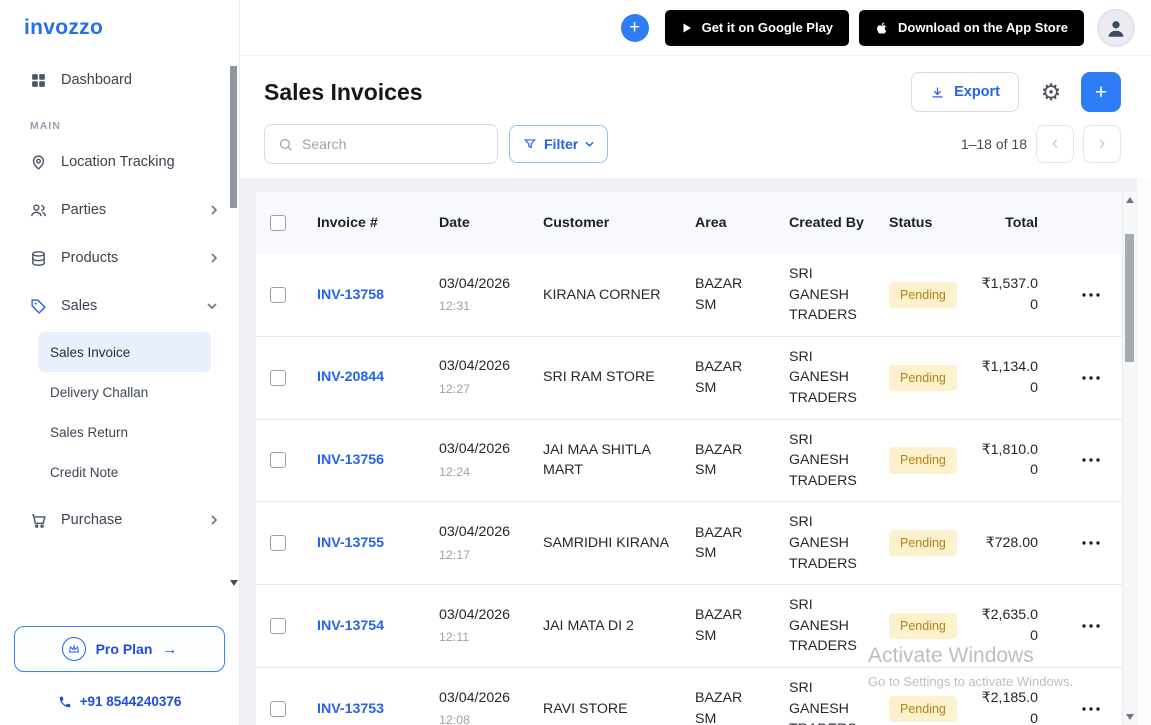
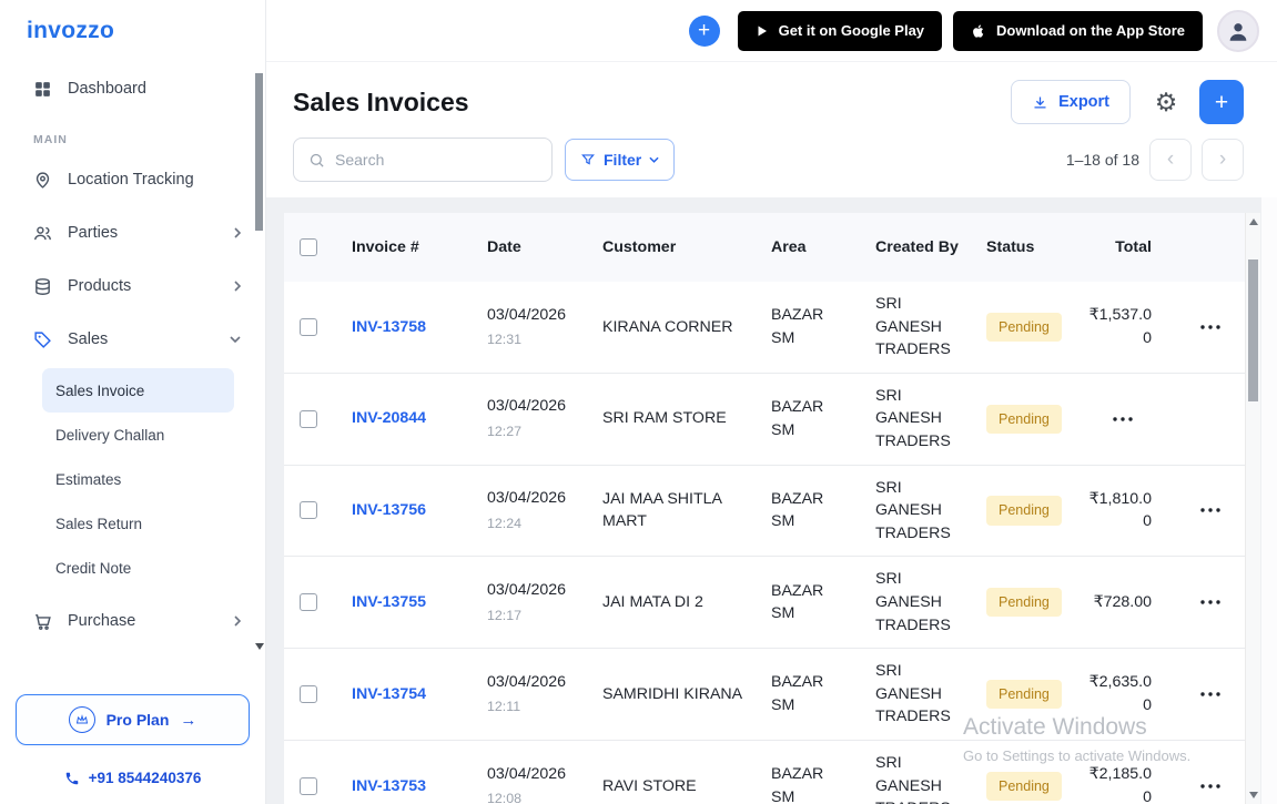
  invozzo
  Dashboard
  MAIN
  Location Tracking
  Parties
  Products
  Sales
  Sales Invoice
  Delivery Challan
+ Estimates
  Sales Return
  Credit Note
  Purchase
  Pro Plan
  →
  +91 8544240376
  +
  Get it on Google Play
  Download on the App Store
  Sales Invoices
  Export
  ⚙
  +
  Search
  Filter
  1–18 of 18
  ‹
  ›
  Invoice #
  Date
  Customer
  Area
  Created By
  Status
  Total
  INV-13758
  03/04/2026
  12:31
  KIRANA CORNER
  BAZAR SM
  SRI GANESH TRADERS
  Pending
  ₹1,537.00
  INV-20844
  03/04/2026
  12:27
  SRI RAM STORE
  BAZAR SM
  SRI GANESH TRADERS
  Pending
- ₹1,134.00
  INV-13756
  03/04/2026
  12:24
  JAI MAA SHITLA MART
  BAZAR SM
  SRI GANESH TRADERS
  Pending
  ₹1,810.00
  INV-13755
  03/04/2026
  12:17
- SAMRIDHI KIRANA
+ JAI MATA DI 2
  BAZAR SM
  SRI GANESH TRADERS
  Pending
  ₹728.00
  INV-13754
  03/04/2026
  12:11
- JAI MATA DI 2
+ SAMRIDHI KIRANA
  BAZAR SM
  SRI GANESH TRADERS
  Pending
  ₹2,635.00
  INV-13753
  03/04/2026
  12:08
  RAVI STORE
  BAZAR SM
  Pending
  ₹2,185.00
  Activate Windows
  Go to Settings to activate Windows.
